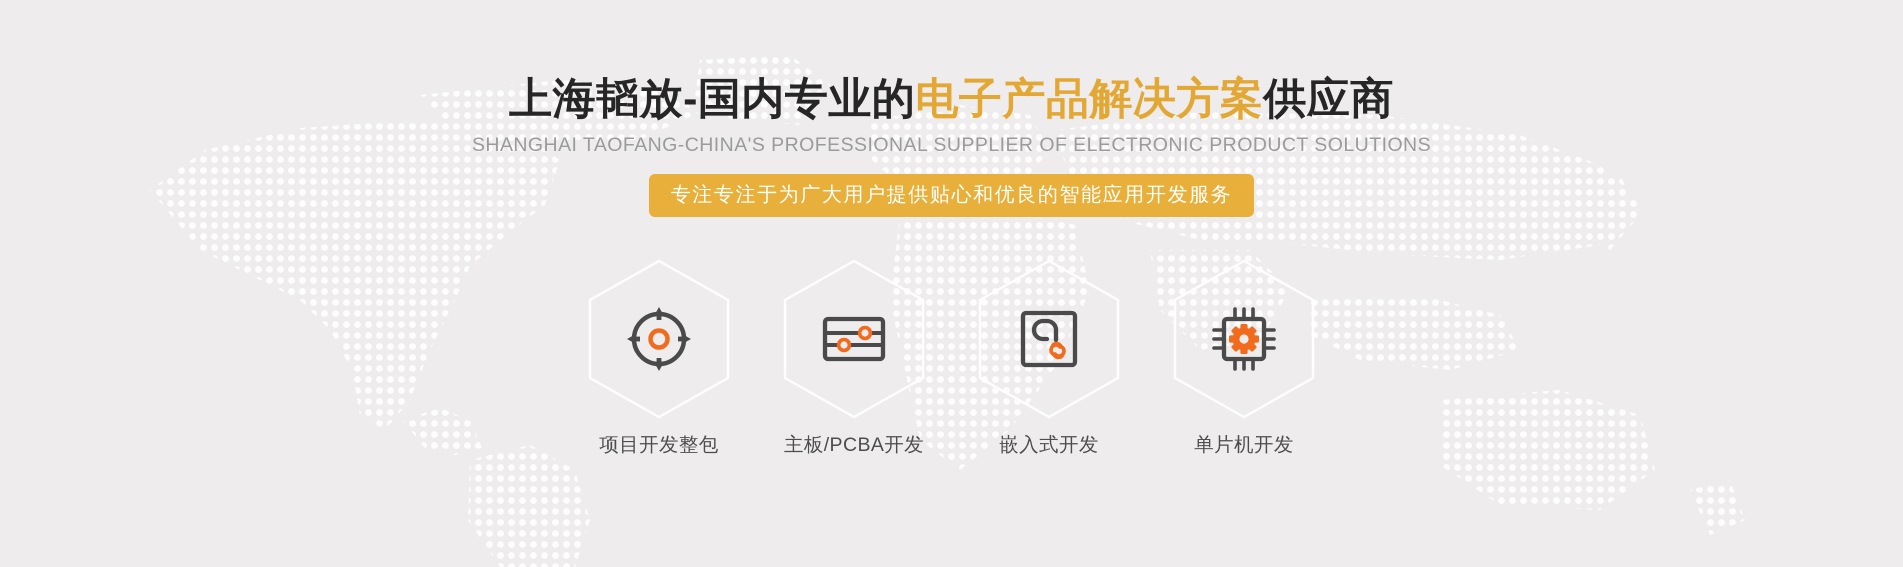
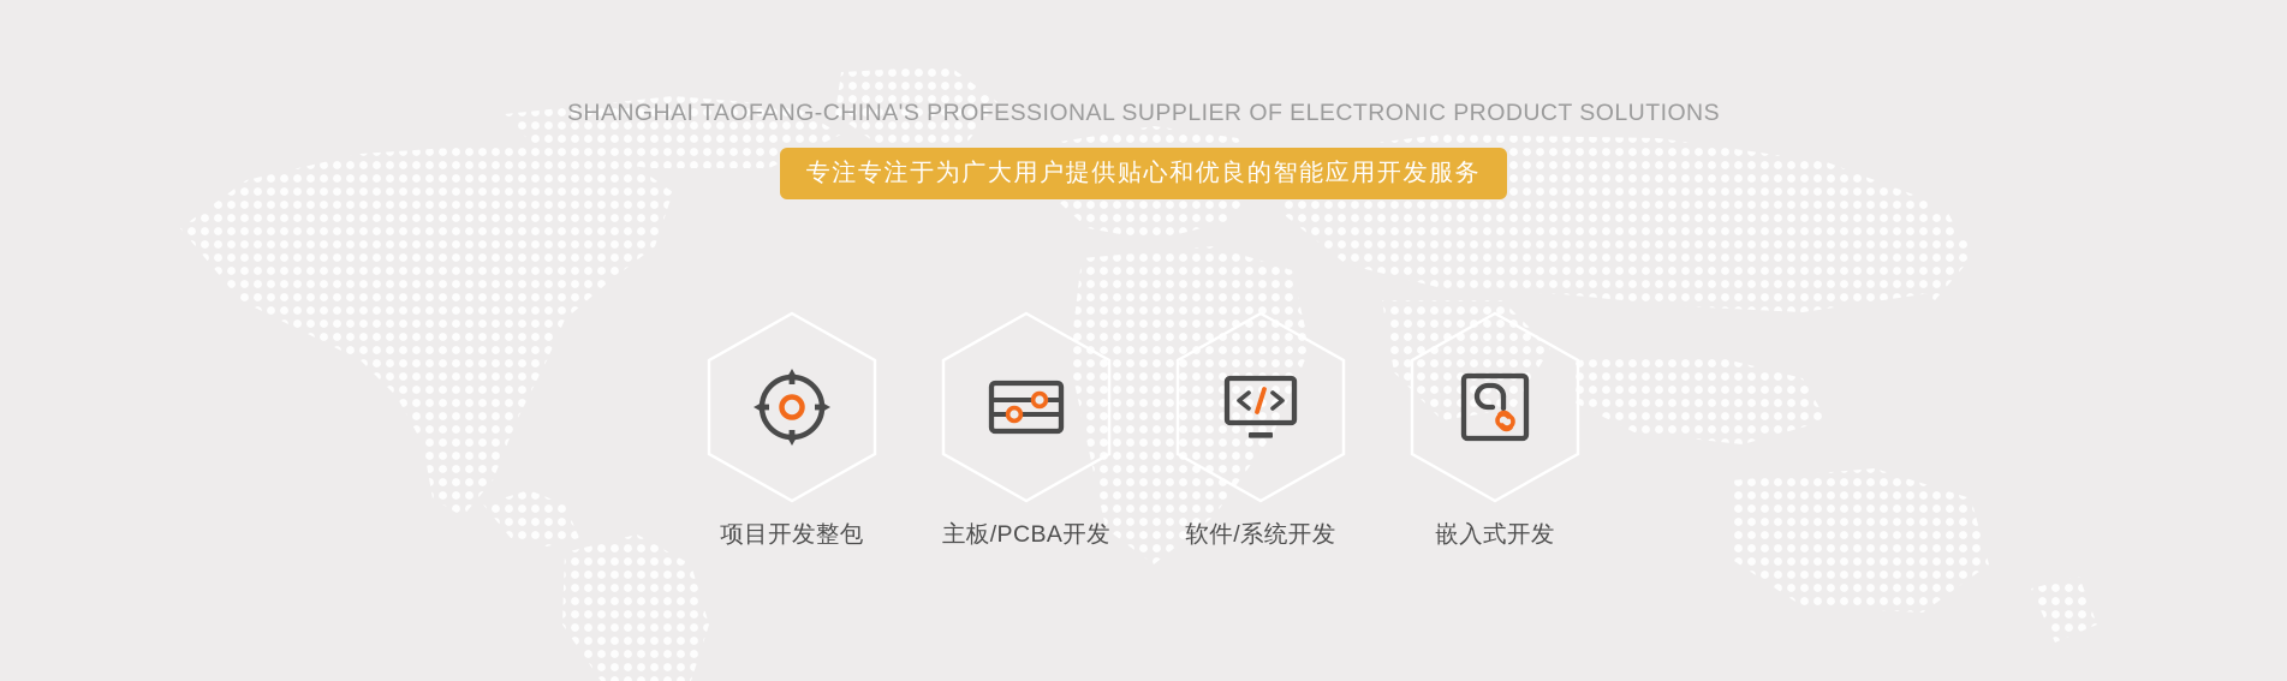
- 上海韬放-国内专业的电子产品解决方案供应商
  SHANGHAI TAOFANG-CHINA'S PROFESSIONAL SUPPLIER OF ELECTRONIC PRODUCT SOLUTIONS
  专注专注于为广大用户提供贴心和优良的智能应用开发服务
  项目开发整包
  主板/PCBA开发
+ 软件/系统开发
  嵌入式开发
- 单片机开发
